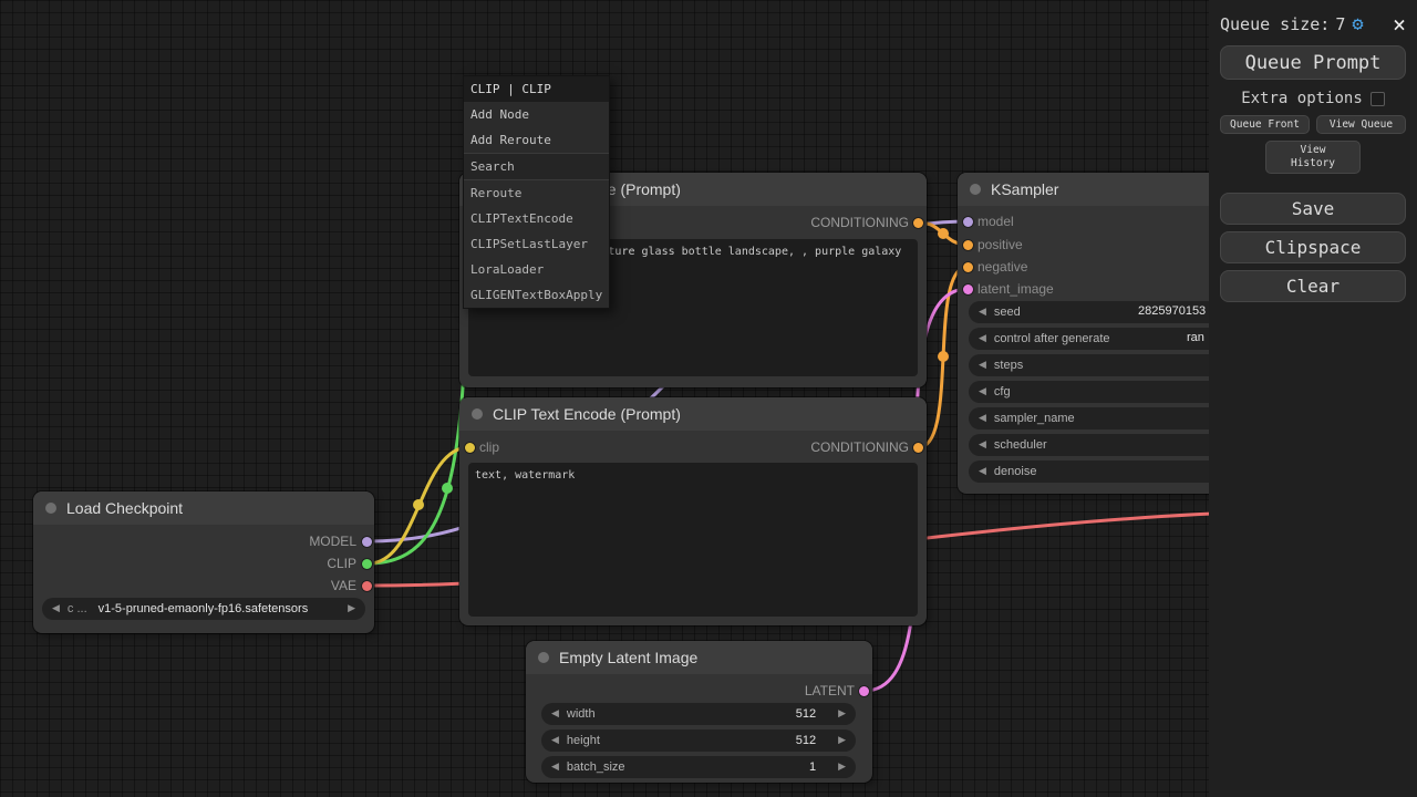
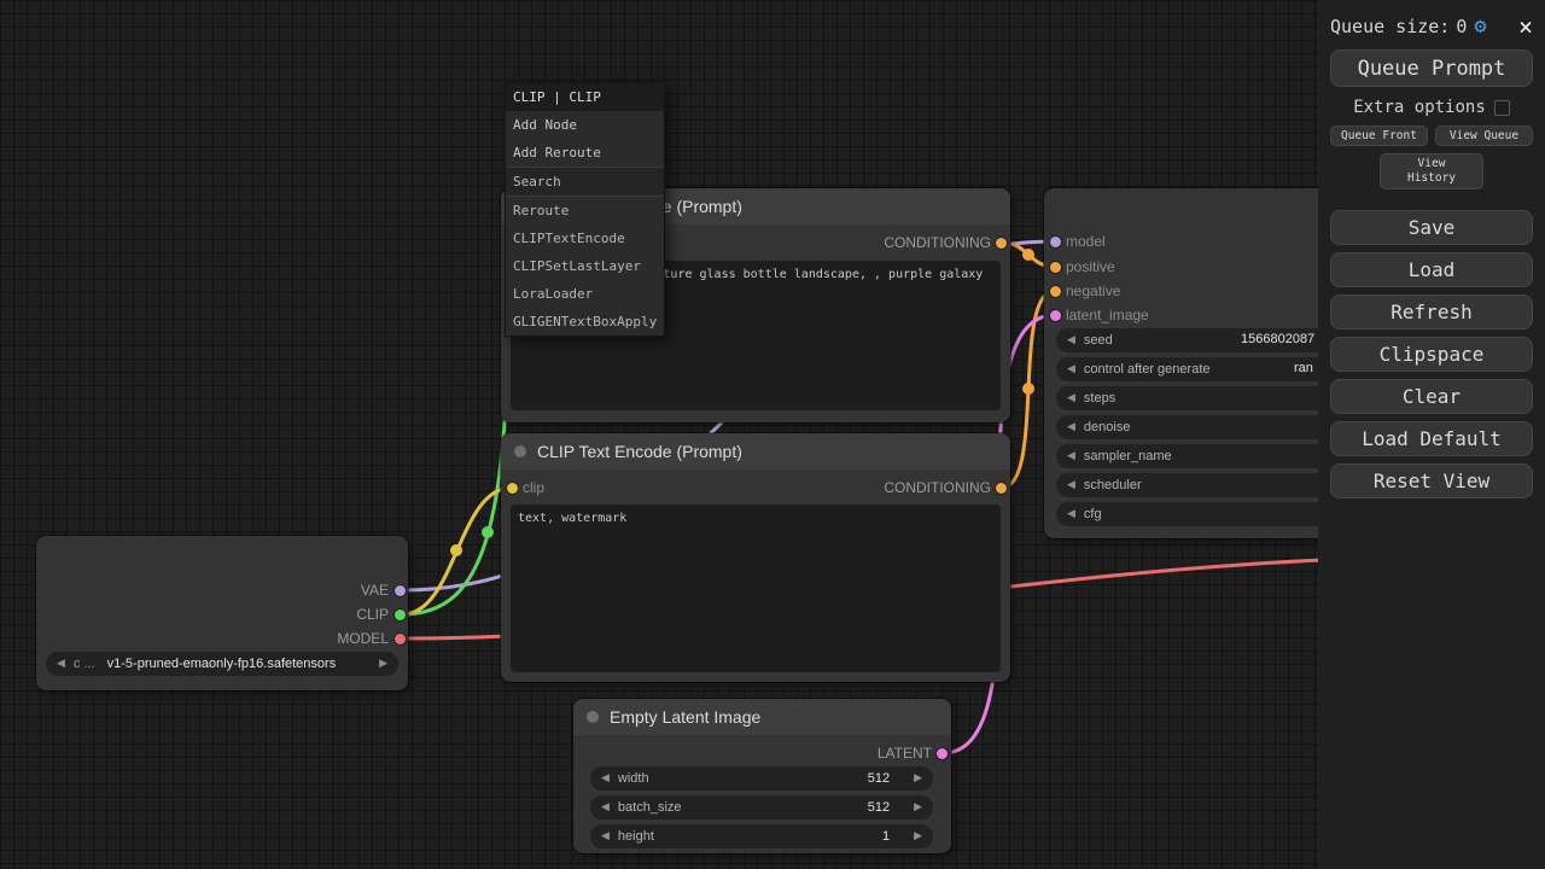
  CONDITIONING
  CLIP Text Encode (Prompt)
  clip
  CONDITIONING
  text, watermark
- Load Checkpoint
- MODEL
+ VAE
  CLIP
- VAE
+ MODEL
  ◀
  c ...
  v1-5-pruned-emaonly-fp16.safetensors
  ▶
- KSampler
  model
  positive
  negative
  latent_image
  ◀
  seed
- 2825970153
+ 1566802087
  ◀
  control after generate
  ran
  ◀
  steps
  ◀
- cfg
+ denoise
  ◀
  sampler_name
  ◀
  scheduler
  ◀
- denoise
+ cfg
  Empty Latent Image
  LATENT
  ◀
  width
  512
  ▶
  ◀
- height
+ batch_size
  512
  ▶
  ◀
- batch_size
+ height
  1
  ▶
  CLIP | CLIP
  Add Node
  Add Reroute
  Search
  Reroute
  CLIPTextEncode
  CLIPSetLastLayer
  LoraLoader
  GLIGENTextBoxApply
  Queue size:
- 7
+ 0
  ⚙
  ×
  Queue Prompt
  Extra options
  Queue Front
  View Queue
  View History
  Save
+ Load
+ Refresh
  Clipspace
  Clear
+ Load Default
+ Reset View
